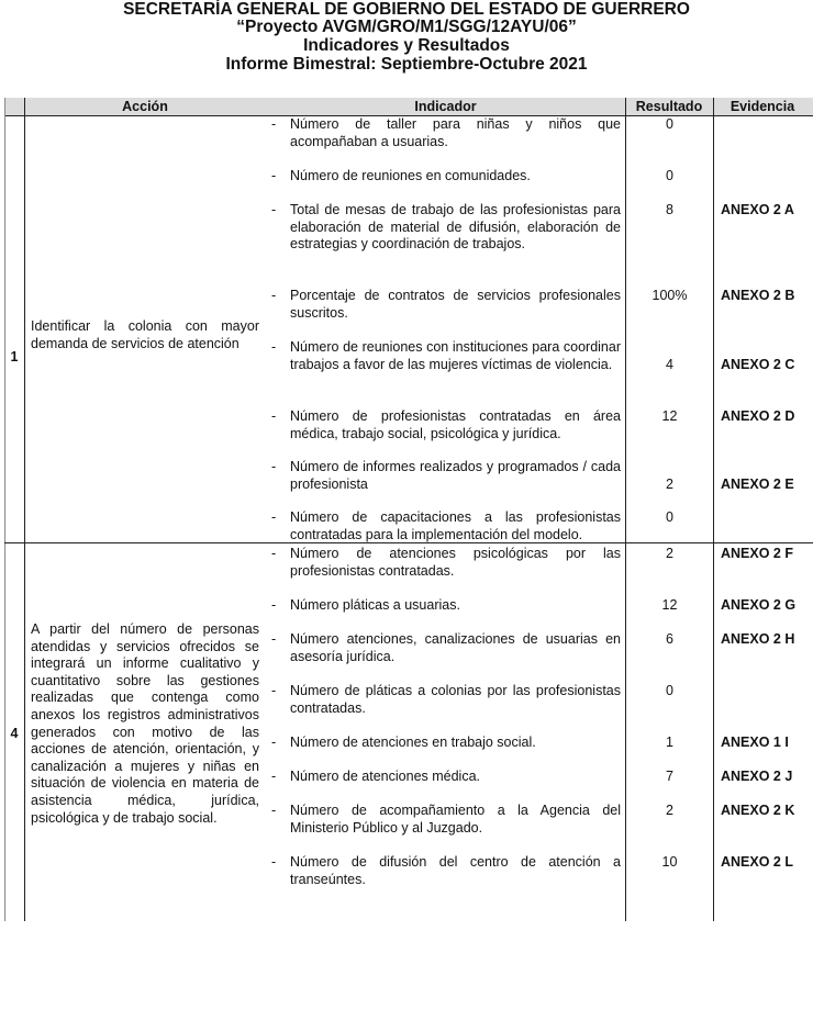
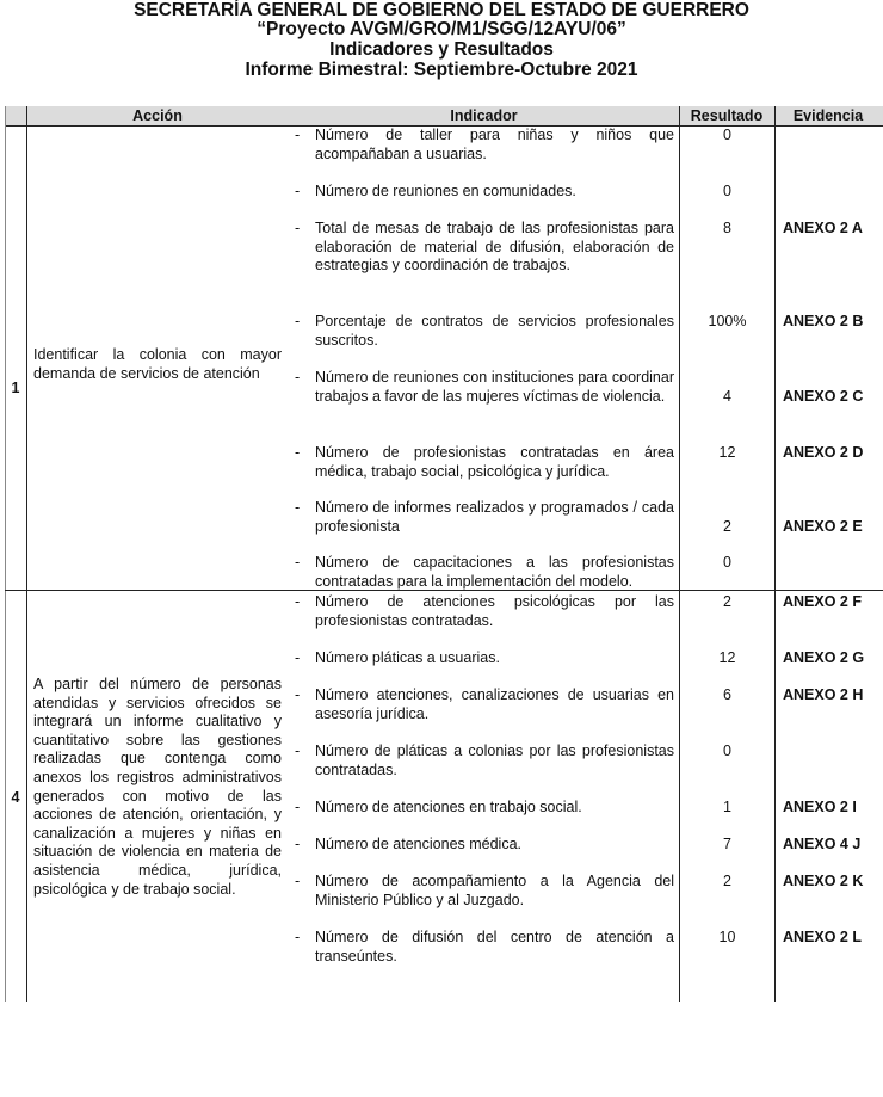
  SECRETARÍA GENERAL DE GOBIERNO DEL ESTADO DE GUERRERO
  “Proyecto AVGM/GRO/M1/SGG/12AYU/06”
  Indicadores y Resultados
  Informe Bimestral: Septiembre-Octubre 2021
  Acción
  Indicador
  Resultado
  Evidencia
  1
  Identificar la colonia con mayor demanda de servicios de atención
  -
  Número de taller para niñas y niños que acompañaban a usuarias.
  0
  -
  Número de reuniones en comunidades.
  0
  -
  Total de mesas de trabajo de las profesionistas para elaboración de material de difusión, elaboración de estrategias y coordinación de trabajos.
  8
  ANEXO 2 A
  -
  Porcentaje de contratos de servicios profesionales suscritos.
  100%
  ANEXO 2 B
  -
  Número de reuniones con instituciones para coordinar trabajos a favor de las mujeres víctimas de violencia.
  4
  ANEXO 2 C
  -
  Número de profesionistas contratadas en área médica, trabajo social, psicológica y jurídica.
  12
  ANEXO 2 D
  -
  Número de informes realizados y programados / cada profesionista
  2
  ANEXO 2 E
  -
  Número de capacitaciones a las profesionistas contratadas para la implementación del modelo.
  0
  4
  A partir del número de personas atendidas y servicios ofrecidos se integrará un informe cualitativo y cuantitativo sobre las gestiones realizadas que contenga como anexos los registros administrativos generados con motivo de las acciones de atención, orientación, y canalización a mujeres y niñas en situación de violencia en materia de asistencia médica, jurídica, psicológica y de trabajo social.
  -
  Número de atenciones psicológicas por las profesionistas contratadas.
  2
  ANEXO 2 F
  -
  Número pláticas a usuarias.
  12
  ANEXO 2 G
  -
  Número atenciones, canalizaciones de usuarias en asesoría jurídica.
  6
  ANEXO 2 H
  -
  Número de pláticas a colonias por las profesionistas contratadas.
  0
  -
  Número de atenciones en trabajo social.
  1
- ANEXO 1 I
+ ANEXO 2 I
  -
  Número de atenciones médica.
  7
- ANEXO 2 J
+ ANEXO 4 J
  -
  Número de acompañamiento a la Agencia del Ministerio Público y al Juzgado.
  2
  ANEXO 2 K
  -
  Número de difusión del centro de atención a transeúntes.
  10
  ANEXO 2 L
